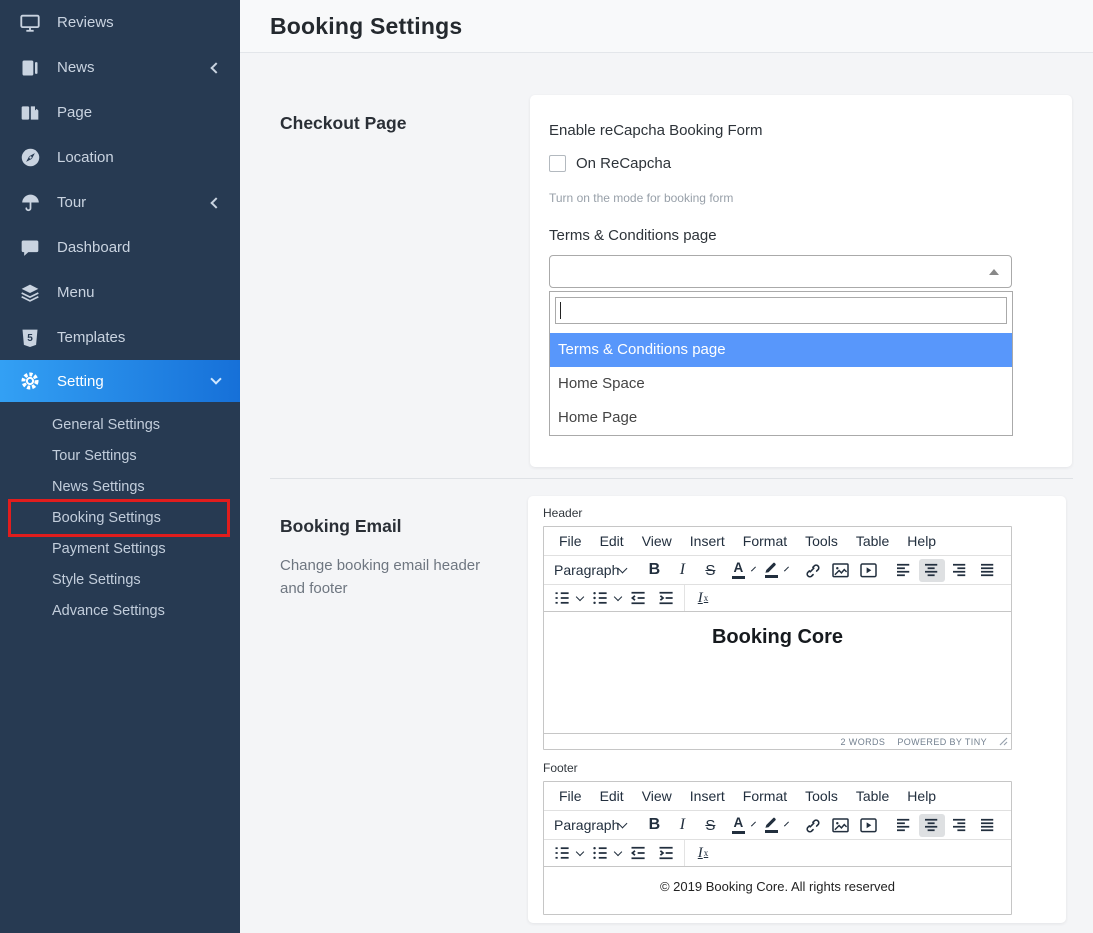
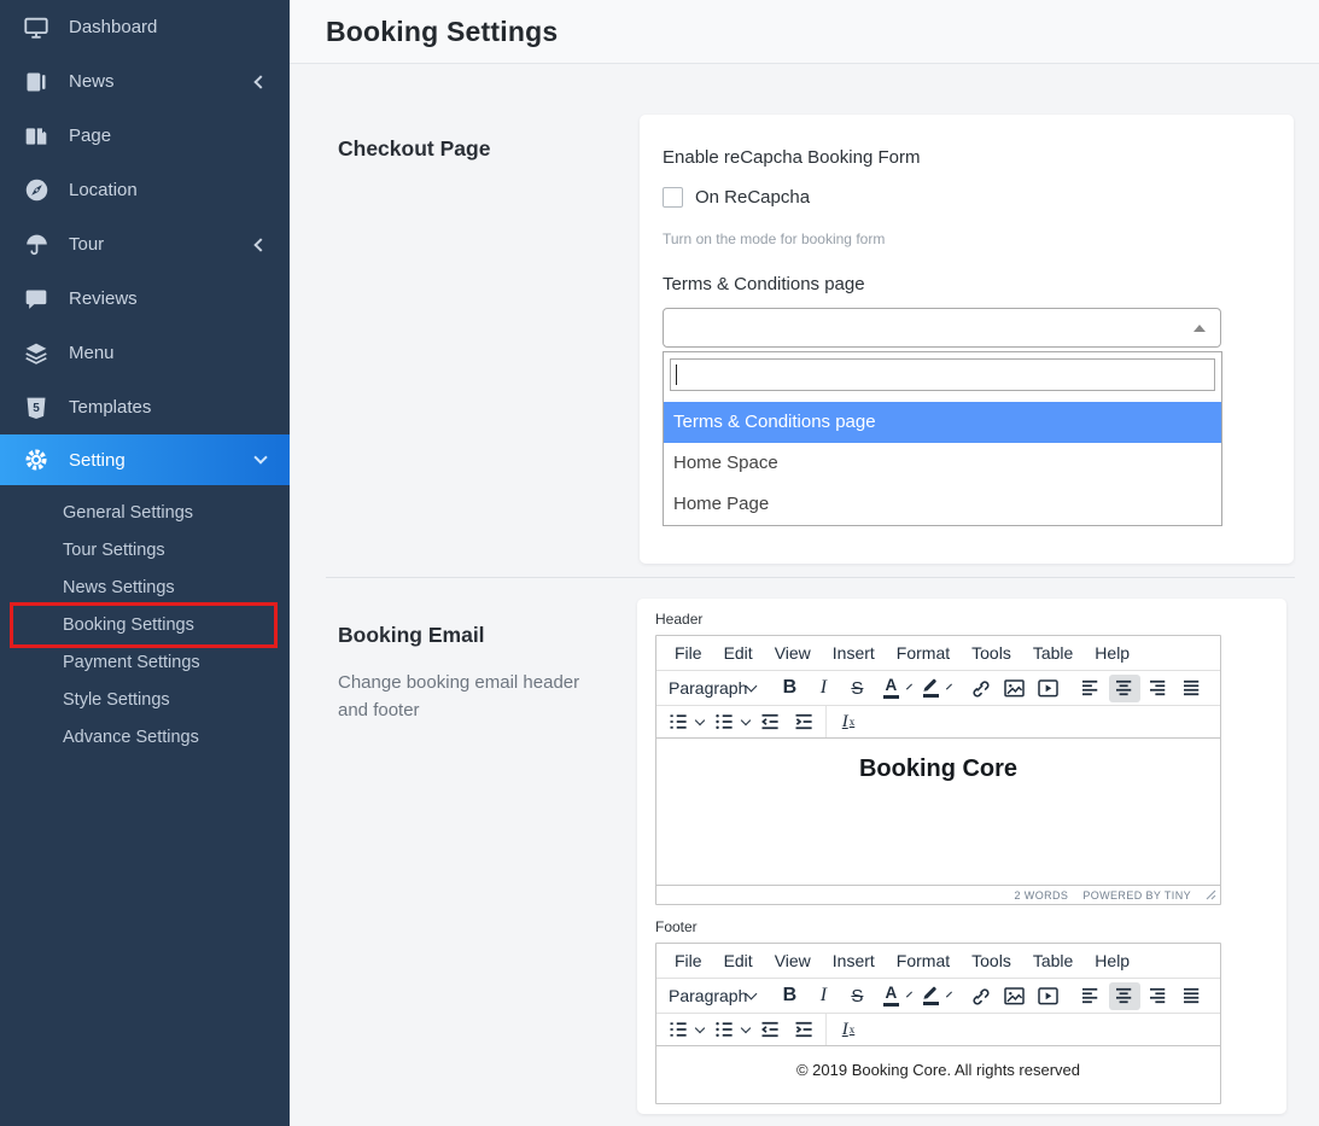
- Reviews
+ Dashboard
  News
  Page
  Location
  Tour
- Dashboard
+ Reviews
  Menu
  5
  Templates
  Setting
  General Settings
  Tour Settings
  News Settings
  Booking Settings
  Payment Settings
  Style Settings
  Advance Settings
  Booking Settings
  Checkout Page
  Enable reCapcha Booking Form
  On ReCapcha
  Turn on the mode for booking form
  Terms & Conditions page
  Terms & Conditions page
  Home Space
  Home Page
  Booking Email
  Change booking email header and footer
  Header
  File
  Edit
  View
  Insert
  Format
  Tools
  Table
  Help
  Paragraph
  B
  I
  S
  A
  I
  x
  Booking Core
  2 WORDS
  POWERED BY TINY
  Footer
  File
  Edit
  View
  Insert
  Format
  Tools
  Table
  Help
  Paragraph
  B
  I
  S
  A
  I
  x
  © 2019 Booking Core. All rights reserved
